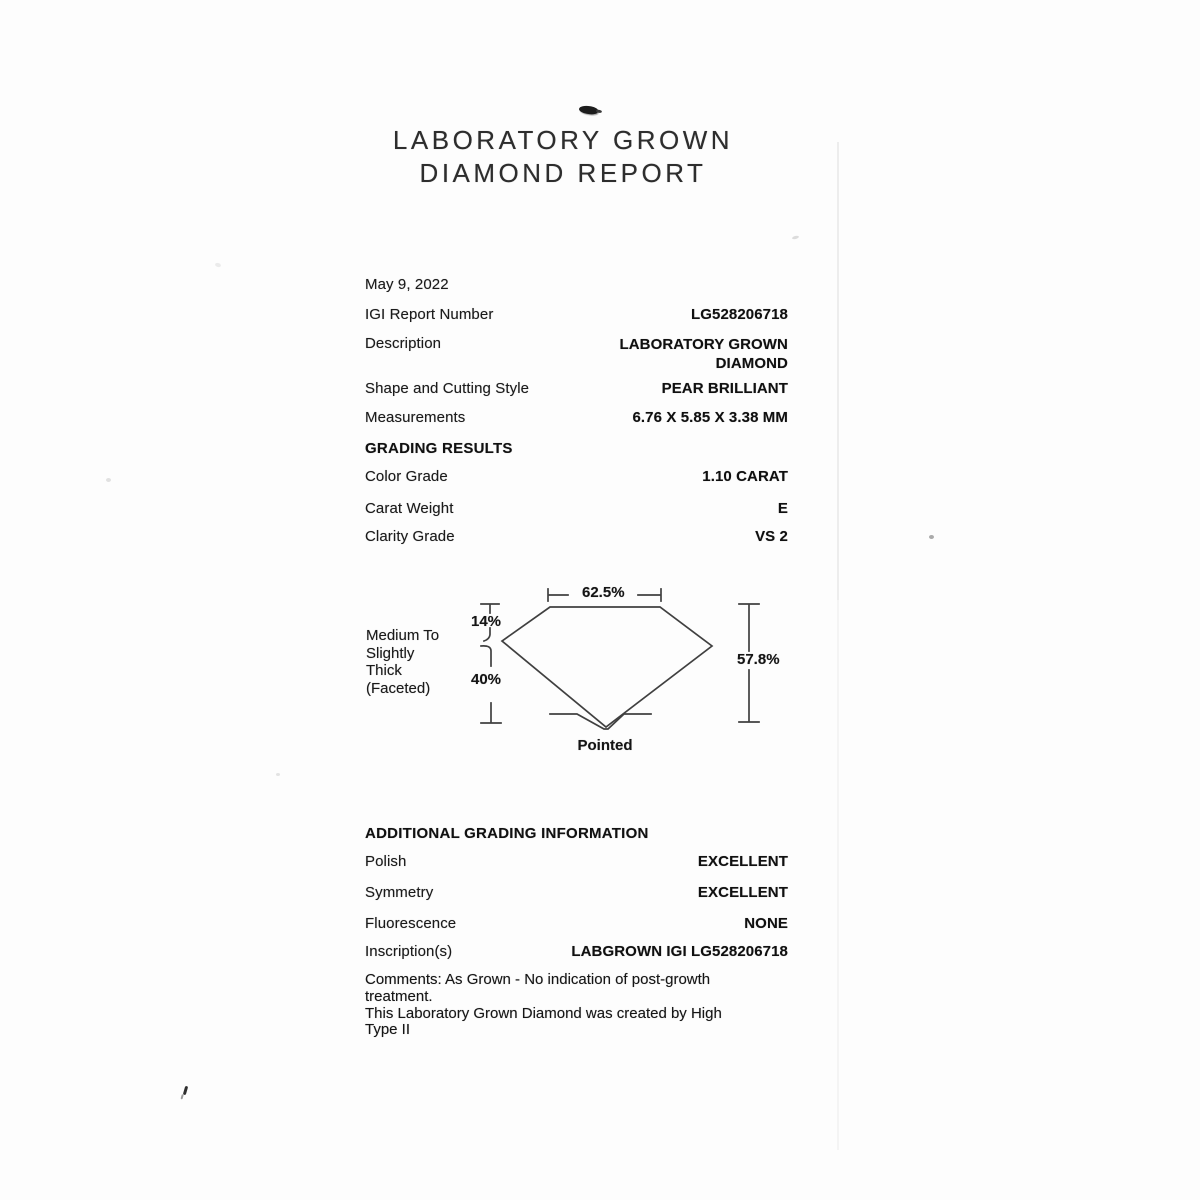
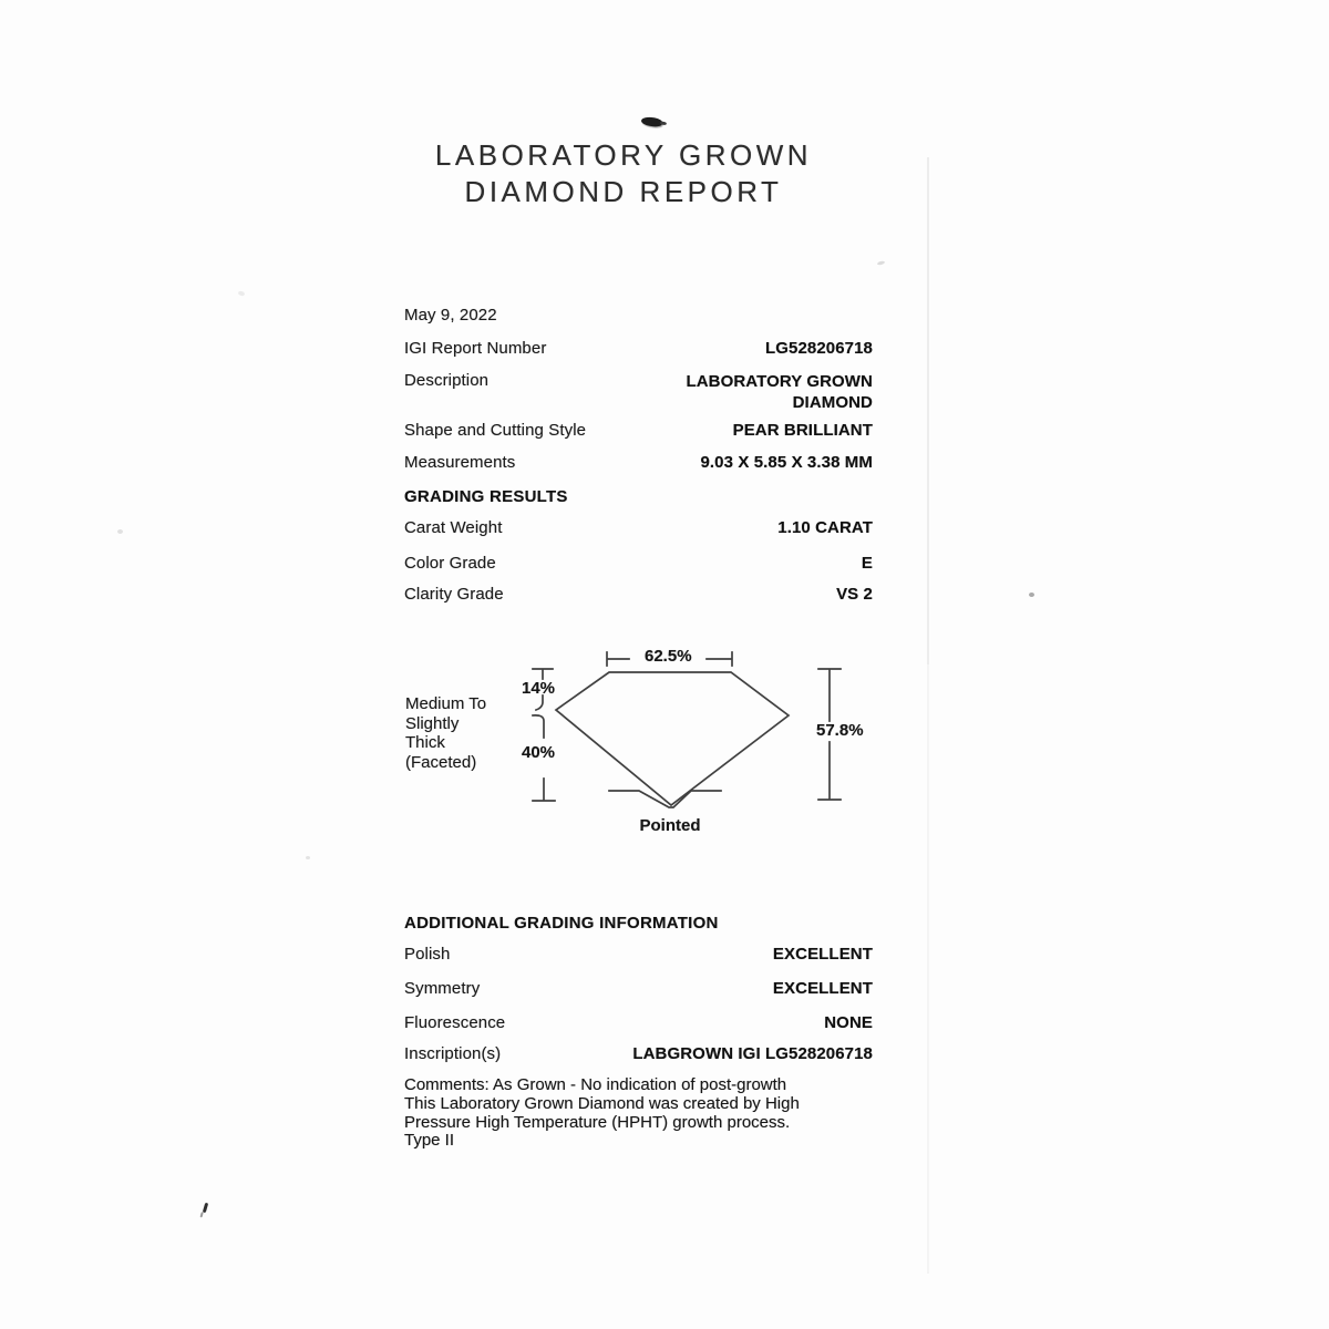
  LABORATORY GROWN
  DIAMOND REPORT
  May 9, 2022
  IGI Report Number
  LG528206718
  Description
  LABORATORY GROWN
  DIAMOND
  Shape and Cutting Style
  PEAR BRILLIANT
  Measurements
- 6.76 X 5.85 X 3.38 MM
+ 9.03 X 5.85 X 3.38 MM
  GRADING RESULTS
- Color Grade
+ Carat Weight
  1.10 CARAT
- Carat Weight
+ Color Grade
  E
  Clarity Grade
  VS 2
  62.5%
  14%
  40%
  57.8%
  Medium To
  Slightly
  Thick
  (Faceted)
  Pointed
  ADDITIONAL GRADING INFORMATION
  Polish
  EXCELLENT
  Symmetry
  EXCELLENT
  Fluorescence
  NONE
  Inscription(s)
  LABGROWN IGI LG528206718
  Comments: As Grown - No indication of post-growth
- treatment.
  This Laboratory Grown Diamond was created by High
+ Pressure High Temperature (HPHT) growth process.
  Type II
